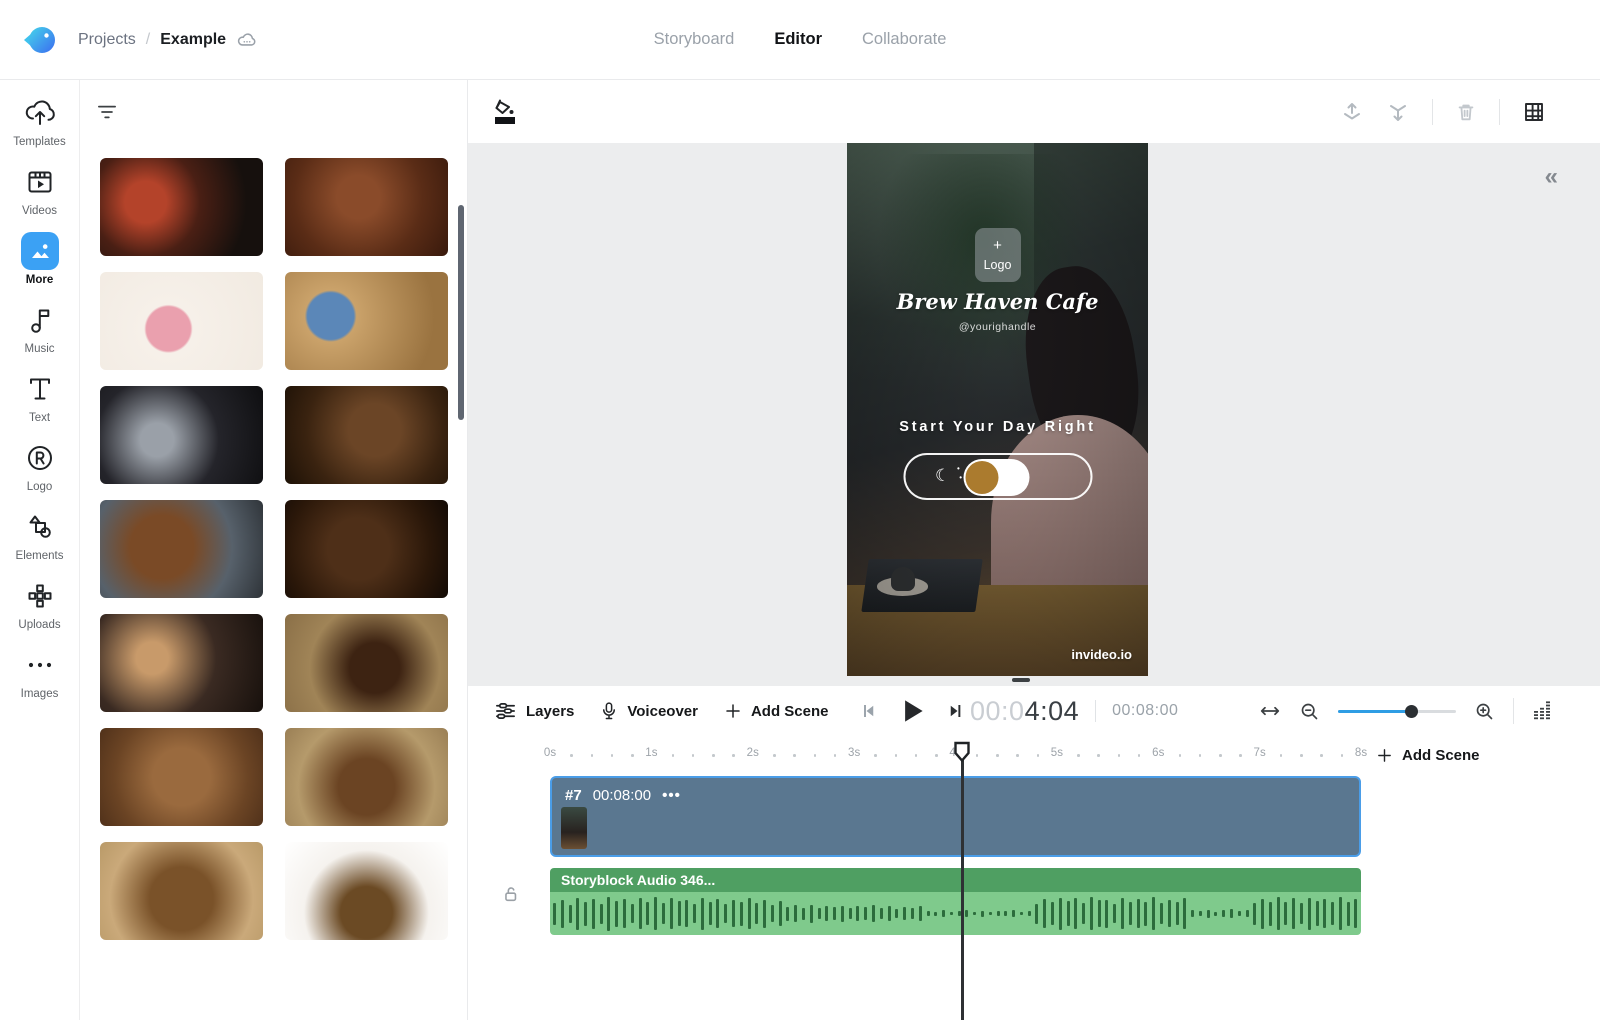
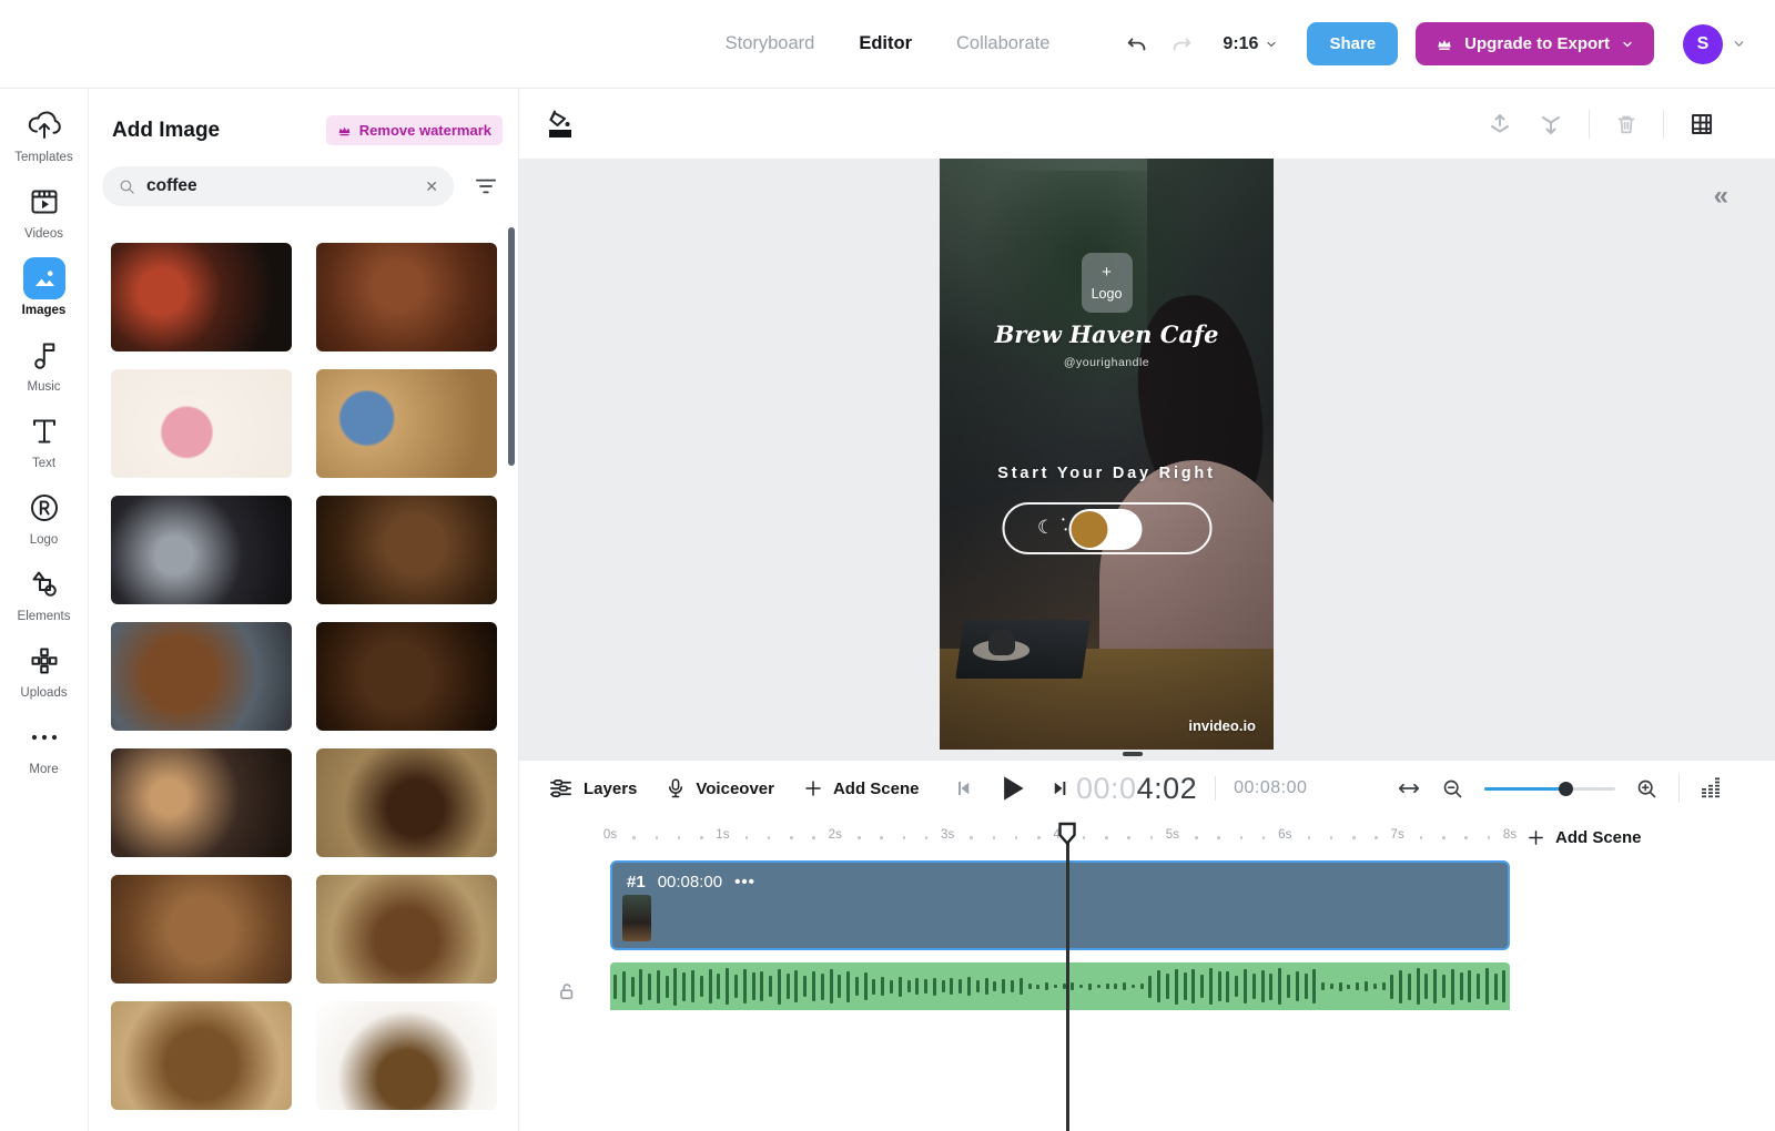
- Projects
- /
- Example
  Storyboard
  Editor
  Collaborate
+ 9:16
+ Share
+ Upgrade to Export
+ S
  Templates
  Videos
- More
+ Images
  Music
  Text
  Logo
  Elements
  Uploads
- Images
+ More
+ Add Image
+ Remove watermark
+ coffee
+ ✕
  +
  Logo
  Brew Haven Cafe
  @yourighandle
  Start Your Day Right
  ☾
  •
  •
  invideo.io
  «
  Layers
  Voiceover
  Add Scene
- 00:04:04
+ 00:04:02
  00:08:00
  0s
  1s
  2s
  3s
  5s
  6s
  7s
  8s
  Add Scene
- #7
+ #1
  00:08:00
  •••
- Storyblock Audio 346...
